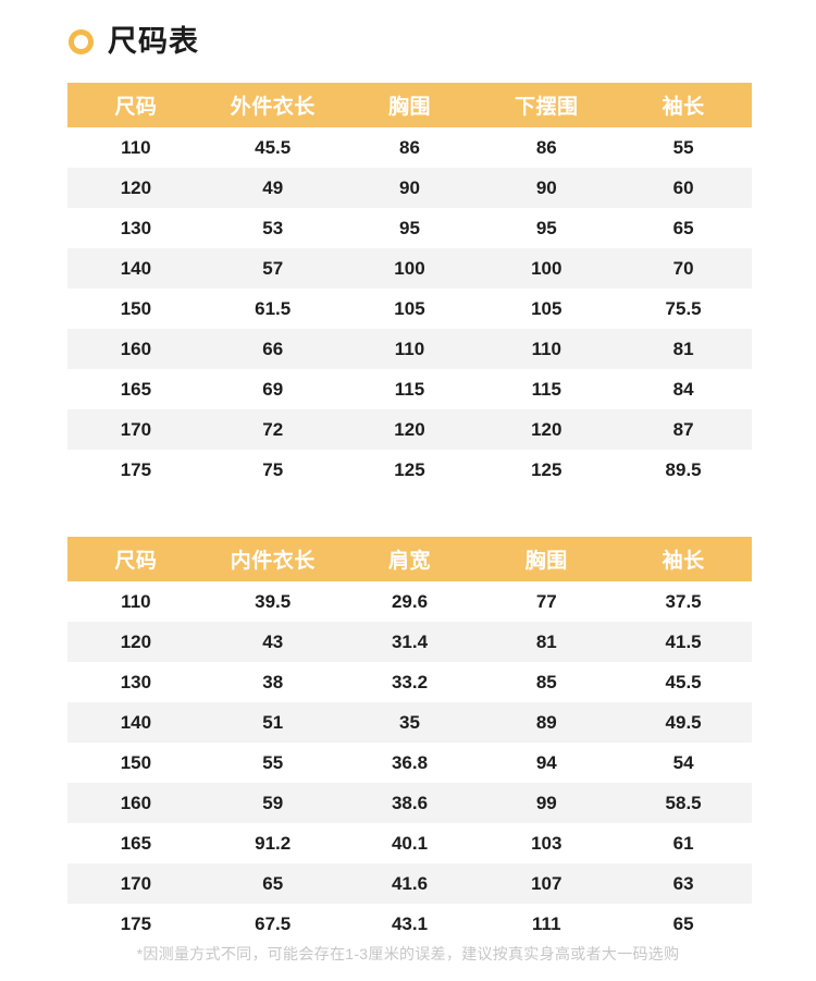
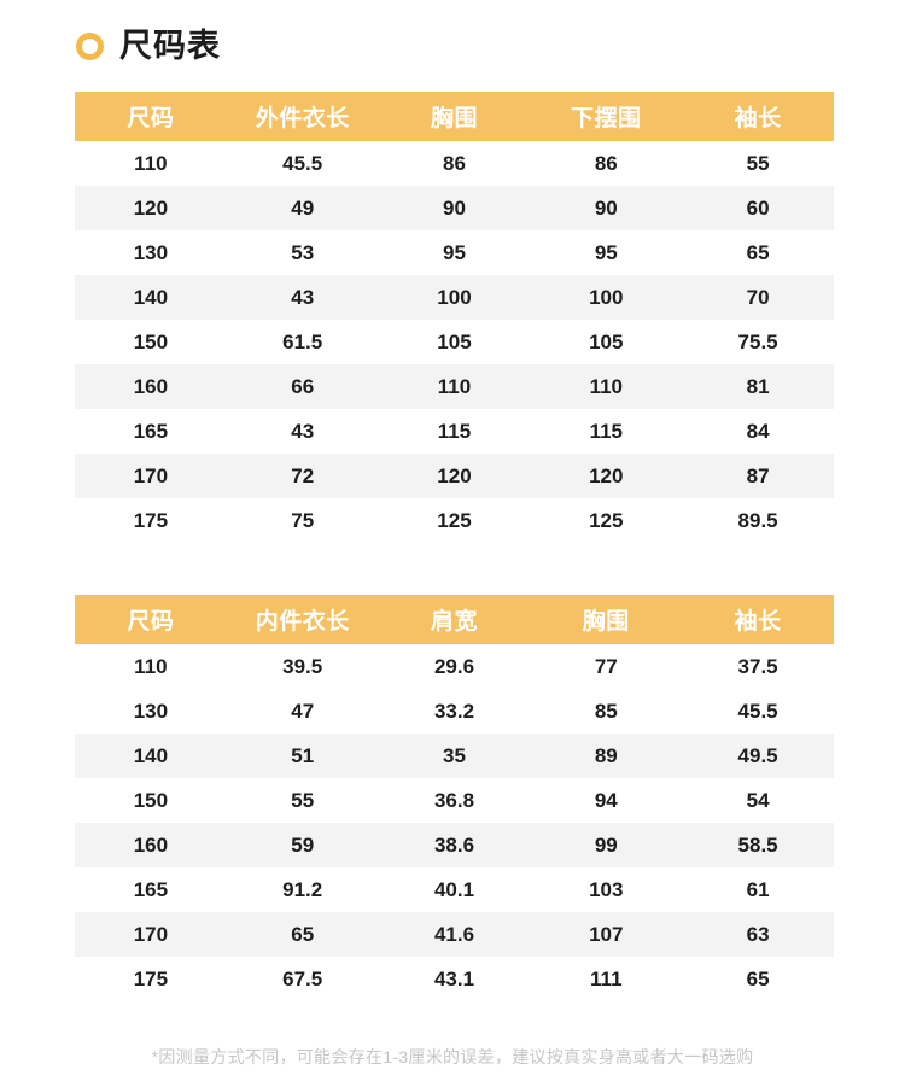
  尺码表
  尺码	外件衣长	胸围	下摆围	袖长
  110	45.5	86	86	55
  120	49	90	90	60
  130	53	95	95	65
- 140	57	100	100	70
+ 140	43	100	100	70
  150	61.5	105	105	75.5
  160	66	110	110	81
- 165	69	115	115	84
+ 165	43	115	115	84
  170	72	120	120	87
  175	75	125	125	89.5
  尺码	内件衣长	肩宽	胸围	袖长
  110	39.5	29.6	77	37.5
- 120	43	31.4	81	41.5
- 130	38	33.2	85	45.5
+ 130	47	33.2	85	45.5
  140	51	35	89	49.5
  150	55	36.8	94	54
  160	59	38.6	99	58.5
  165	91.2	40.1	103	61
  170	65	41.6	107	63
  175	67.5	43.1	111	65
  *因测量方式不同，可能会存在1-3厘米的误差，建议按真实身高或者大一码选购
